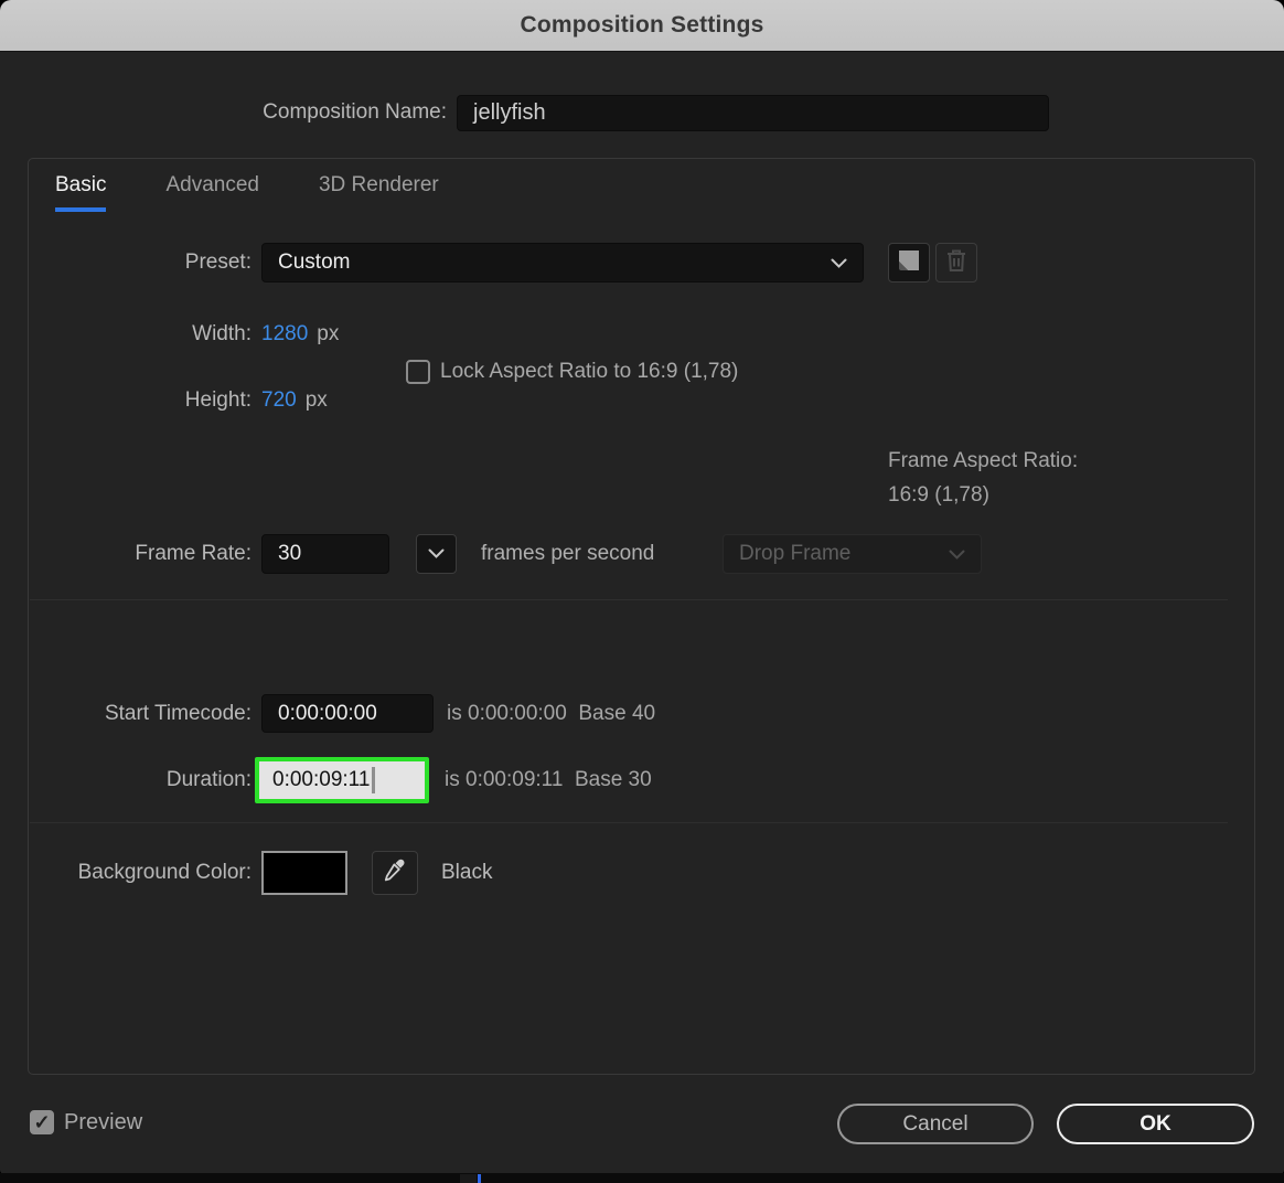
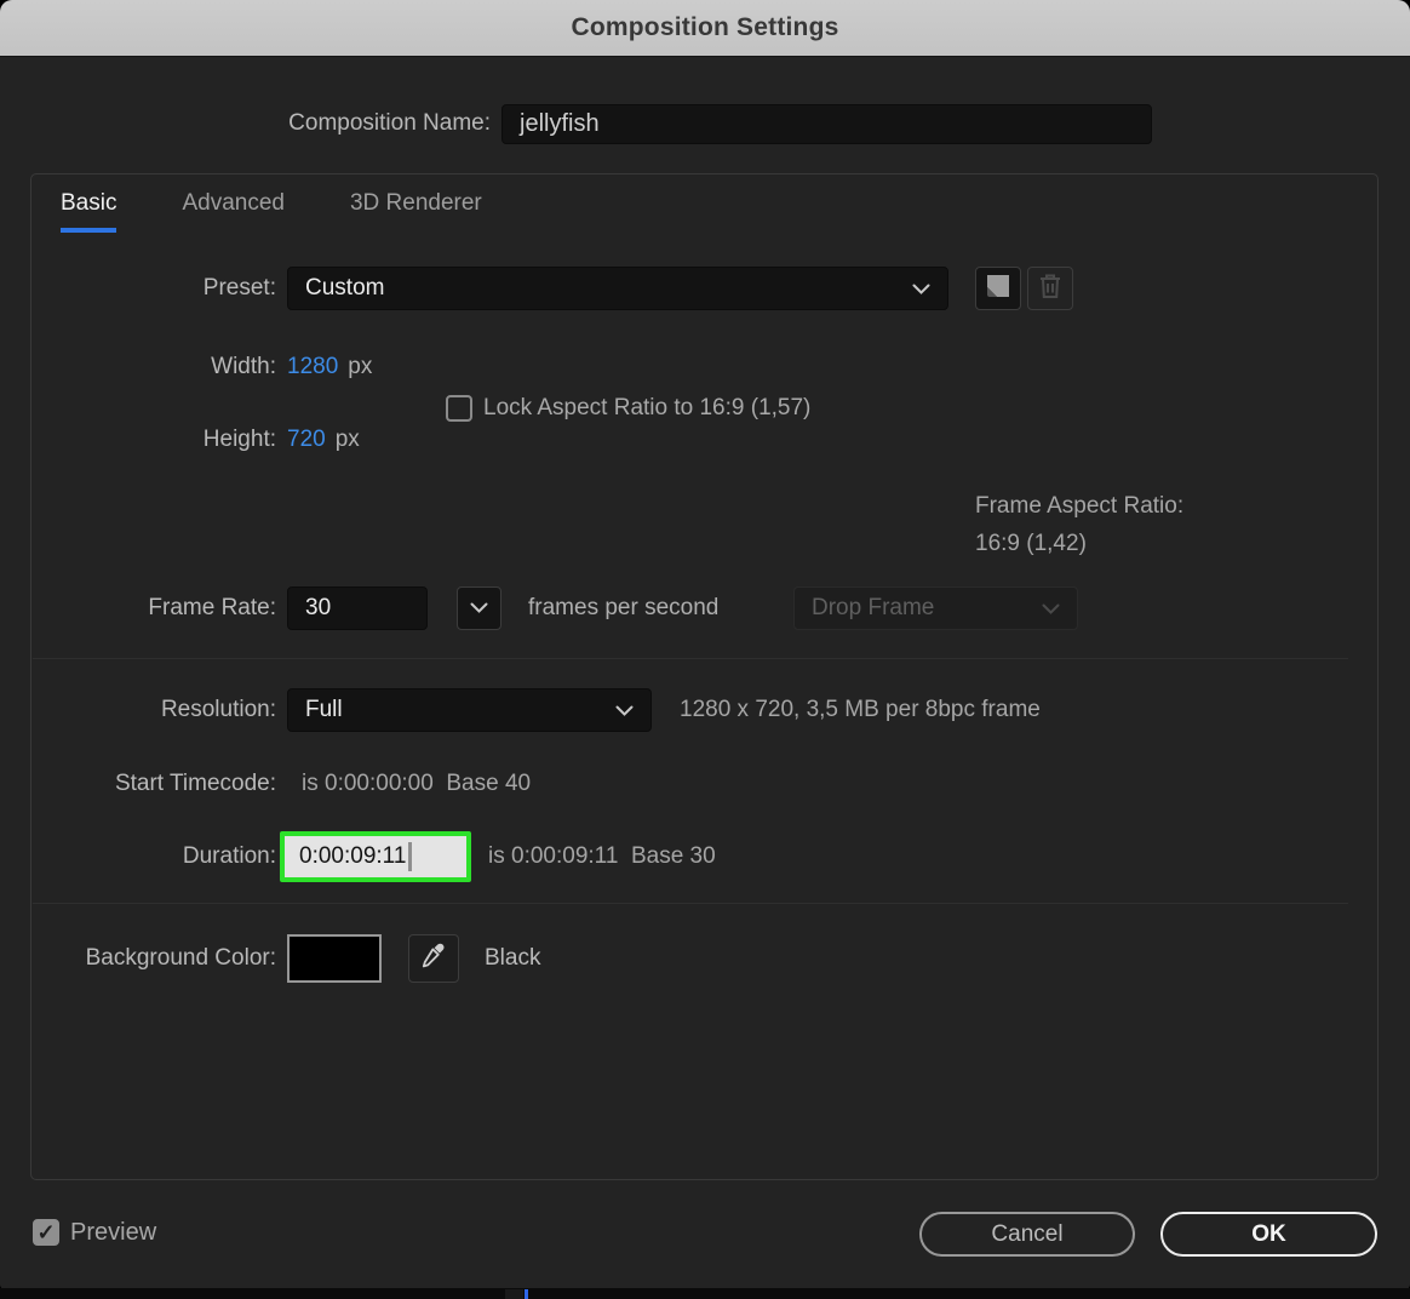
  Composition Settings
  Composition Name:
  jellyfish
  Basic
  Advanced
  3D Renderer
  Preset:
  Custom
  Width:
  1280
  px
- Lock Aspect Ratio to 16:9 (1,78)
+ Lock Aspect Ratio to 16:9 (1,57)
  Height:
  720
  px
  Frame Aspect Ratio:
- 16:9 (1,78)
+ 16:9 (1,42)
  Frame Rate:
  30
  frames per second
  Drop Frame
+ Resolution:
+ Full
+ 1280 x 720, 3,5 MB per 8bpc frame
  Start Timecode:
- 0:00:00:00
  is 0:00:00:00 Base 40
  Duration:
  0:00:09:11
  is 0:00:09:11 Base 30
  Background Color:
  Black
  ✓
  Preview
  Cancel
  OK
